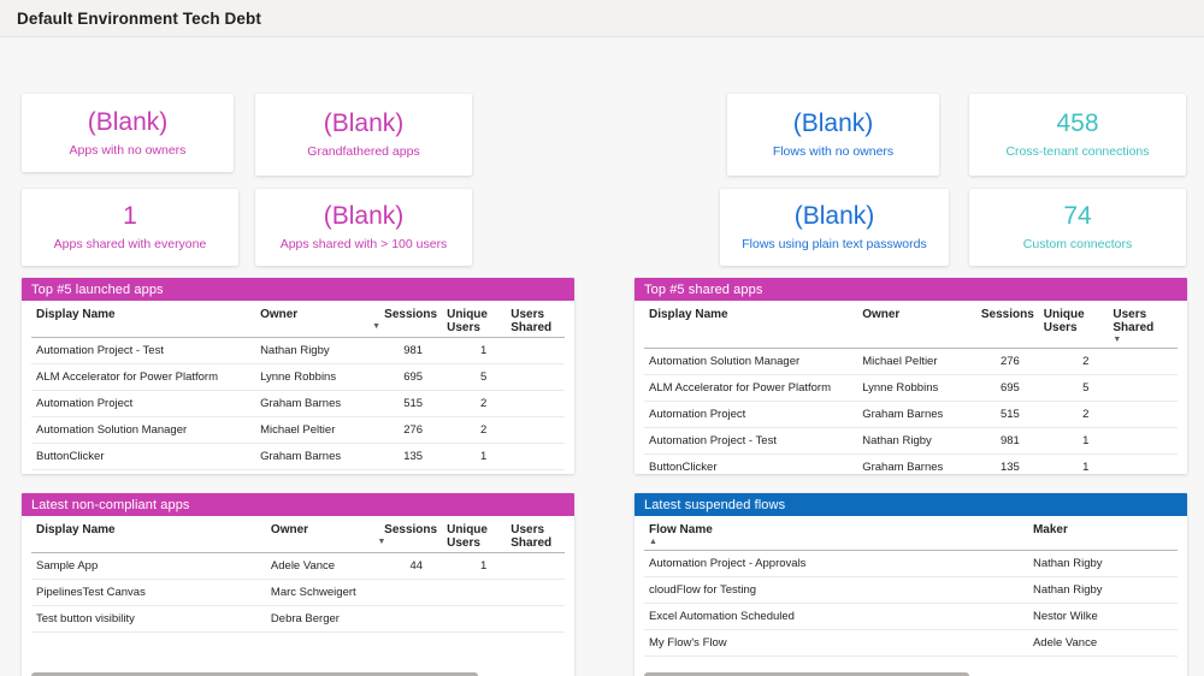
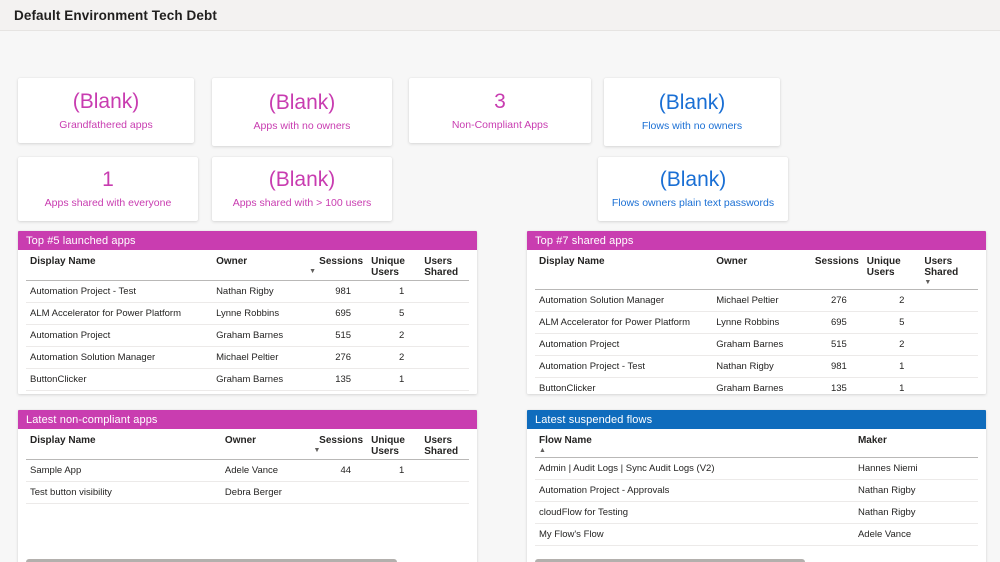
  Default Environment Tech Debt
  (Blank)
- Apps with no owners
+ Grandfathered apps
  (Blank)
- Grandfathered apps
+ Apps with no owners
+ 3
+ Non-Compliant Apps
  (Blank)
  Flows with no owners
- 458
- Cross-tenant connections
  1
  Apps shared with everyone
  (Blank)
  Apps shared with > 100 users
  (Blank)
- Flows using plain text passwords
+ Flows owners plain text passwords
- 74
- Custom connectors
  Top #5 launched apps
  Display Name	Owner	Sessions	Unique Users	Users Shared
  Automation Project - Test	Nathan Rigby	981	1
  ALM Accelerator for Power Platform	Lynne Robbins	695	5
  Automation Project	Graham Barnes	515	2
  Automation Solution Manager	Michael Peltier	276	2
  ButtonClicker	Graham Barnes	135	1
- Top #5 shared apps
+ Top #7 shared apps
  Display Name	Owner	Sessions	Unique Users	Users Shared
  Automation Solution Manager	Michael Peltier	276	2
  ALM Accelerator for Power Platform	Lynne Robbins	695	5
  Automation Project	Graham Barnes	515	2
  Automation Project - Test	Nathan Rigby	981	1
  ButtonClicker	Graham Barnes	135	1
  Latest non-compliant apps
  Display Name	Owner	Sessions	Unique Users	Users Shared
  Sample App	Adele Vance	44	1
- PipelinesTest Canvas	Marc Schweigert
  Test button visibility	Debra Berger
  Latest suspended flows
  Flow Name	Maker
+ Admin | Audit Logs | Sync Audit Logs (V2)	Hannes Niemi
  Automation Project - Approvals	Nathan Rigby
  cloudFlow for Testing	Nathan Rigby
- Excel Automation Scheduled	Nestor Wilke
  My Flow's Flow	Adele Vance
